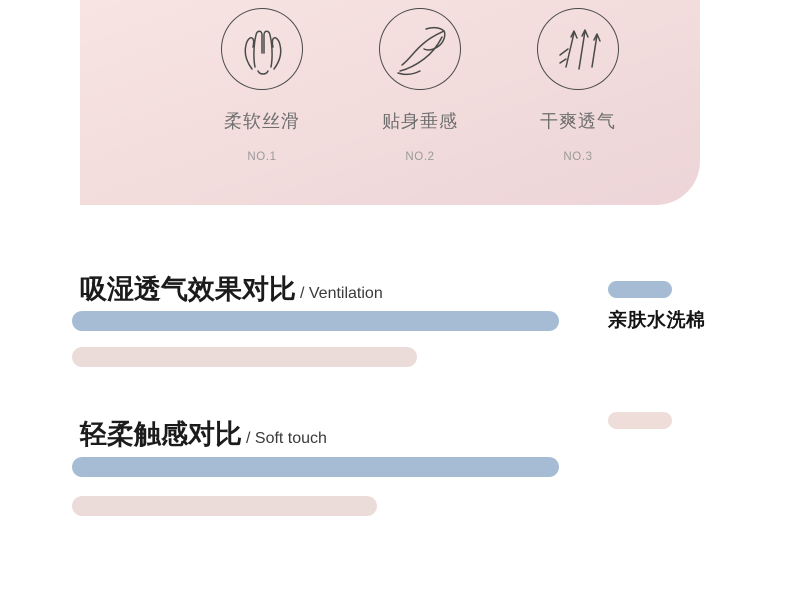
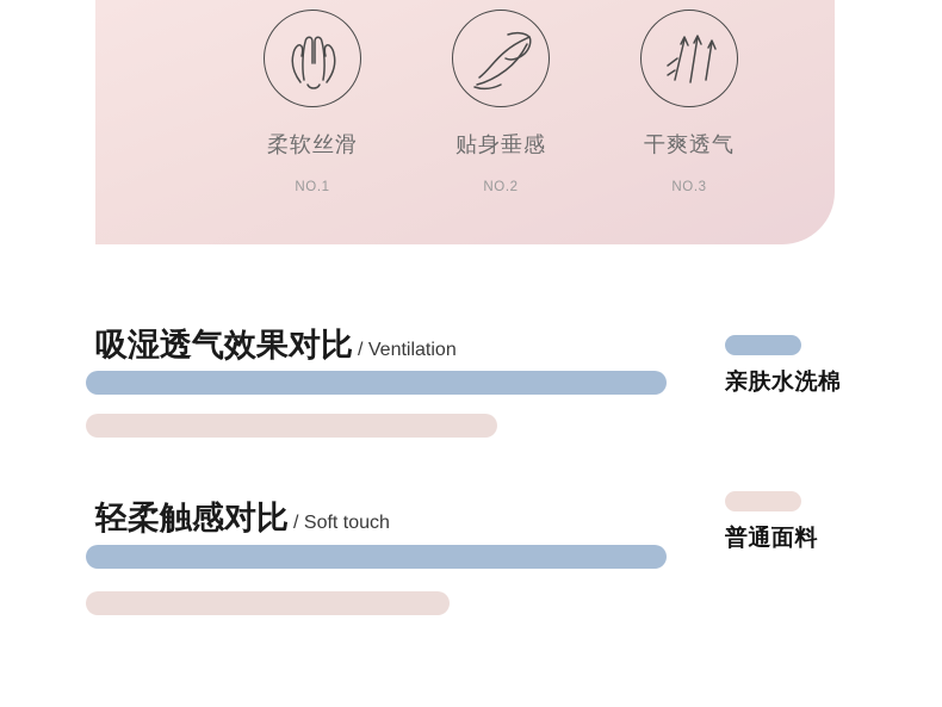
  柔软丝滑
  NO.1
  贴身垂感
  NO.2
  干爽透气
  NO.3
  吸湿透气效果对比 / Ventilation
  轻柔触感对比 / Soft touch
  亲肤水洗棉
+ 普通面料
